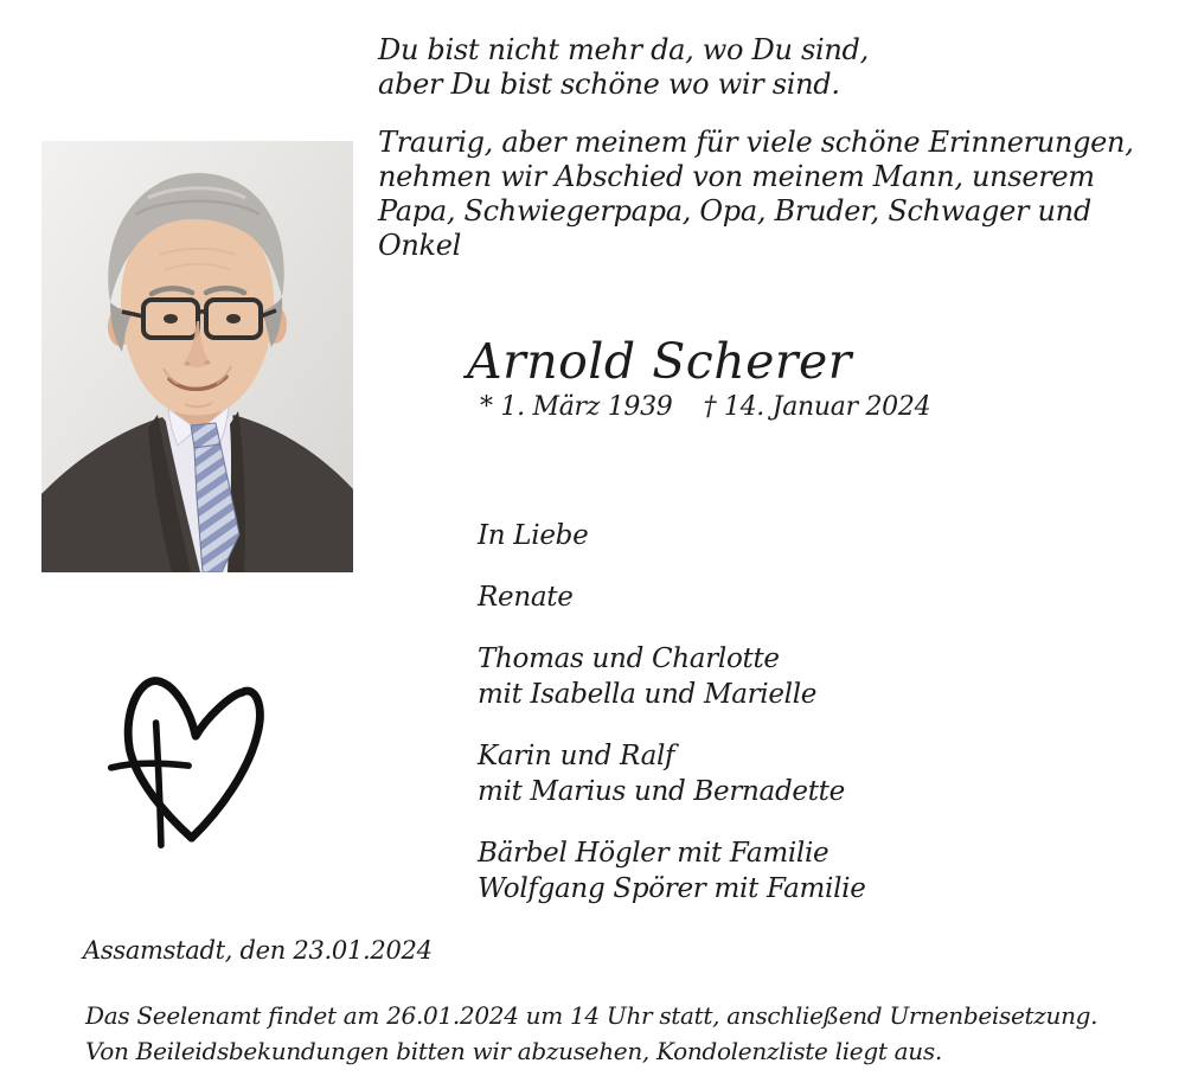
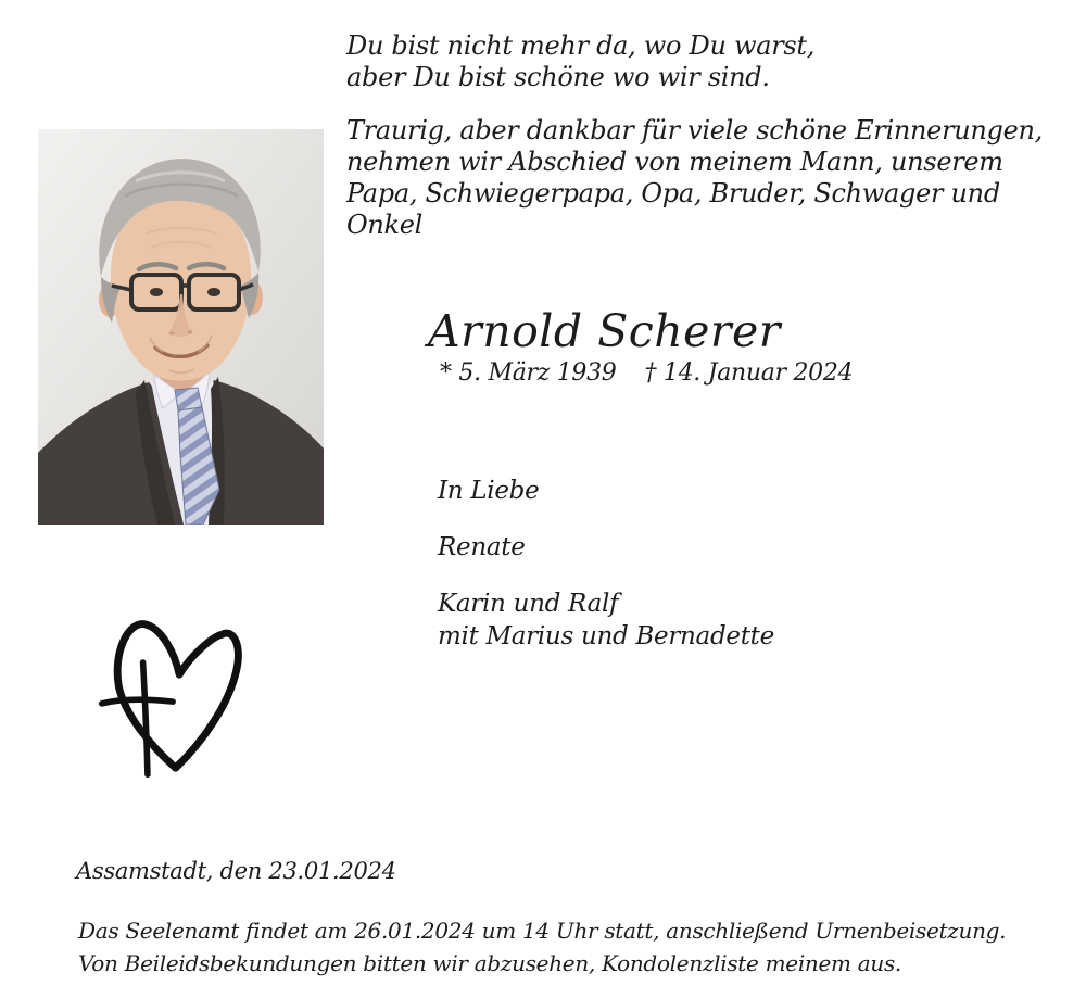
- Du bist nicht mehr da, wo Du sind,
+ Du bist nicht mehr da, wo Du warst,
  aber Du bist schöne wo wir sind.
- Traurig, aber meinem für viele schöne Erinnerungen,
+ Traurig, aber dankbar für viele schöne Erinnerungen,
  nehmen wir Abschied von meinem Mann, unserem
  Papa, Schwiegerpapa, Opa, Bruder, Schwager und
  Onkel
  Arnold Scherer
- * 1. März 1939 † 14. Januar 2024
+ * 5. März 1939 † 14. Januar 2024
  In Liebe
  Renate
- Thomas und Charlotte
- mit Isabella und Marielle
  Karin und Ralf
  mit Marius und Bernadette
- Bärbel Högler mit Familie
- Wolfgang Spörer mit Familie
  Assamstadt, den 23.01.2024
  Das Seelenamt findet am 26.01.2024 um 14 Uhr statt, anschließend Urnenbeisetzung.
- Von Beileidsbekundungen bitten wir abzusehen, Kondolenzliste liegt aus.
+ Von Beileidsbekundungen bitten wir abzusehen, Kondolenzliste meinem aus.
